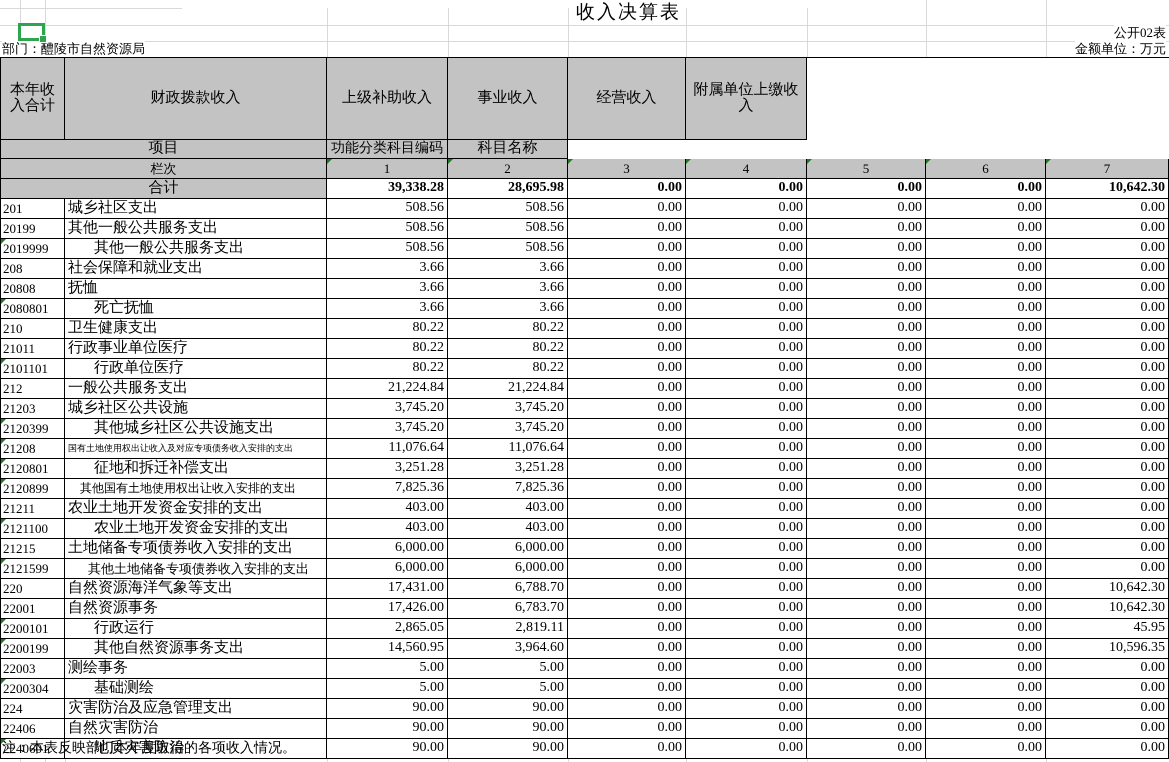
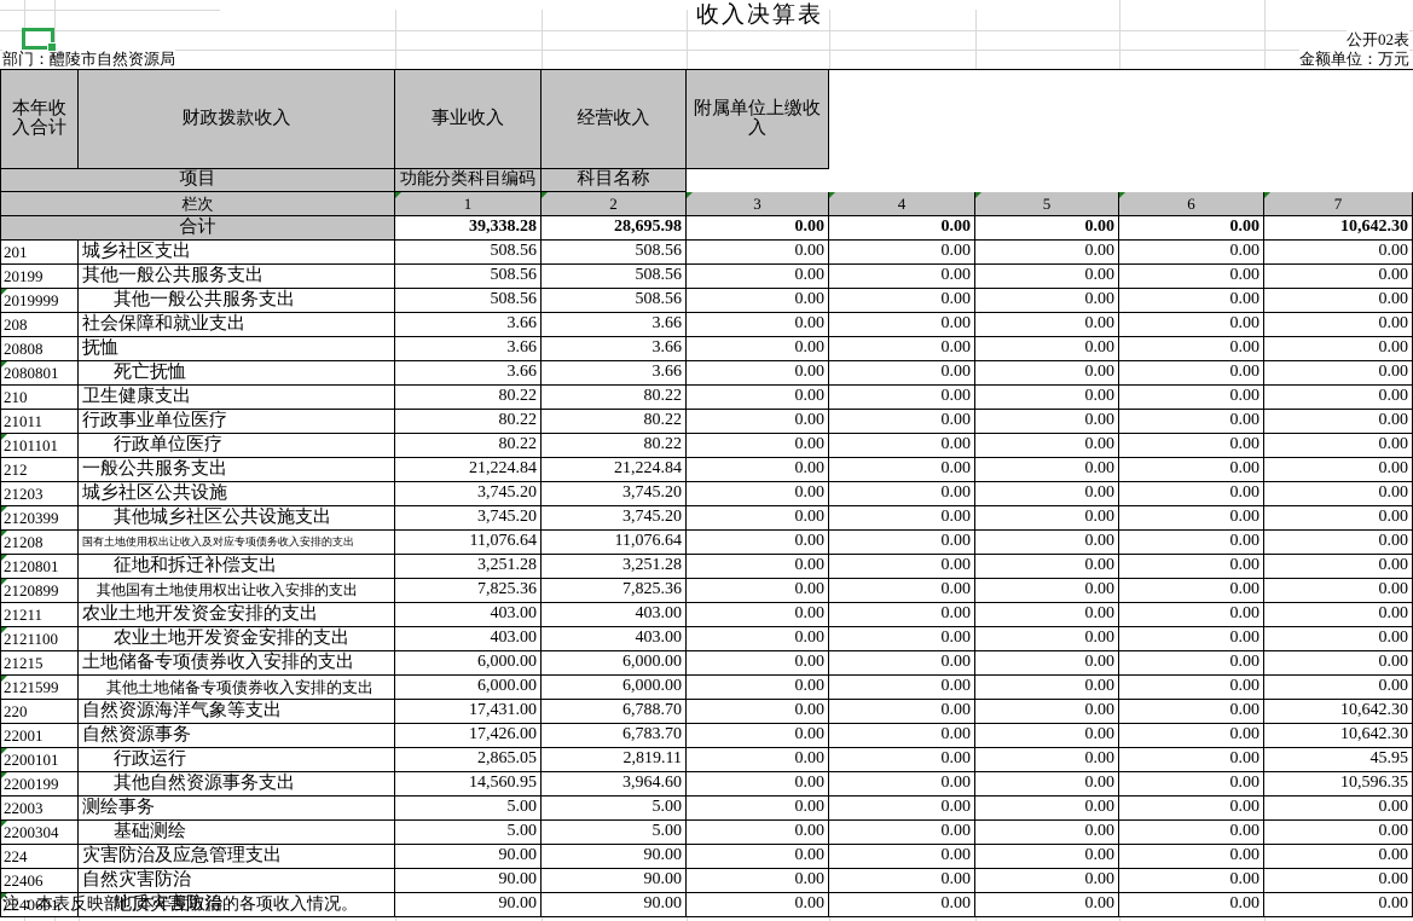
  收入决算表
  公开02表
  部门：醴陵市自然资源局
  金额单位：万元
  项目
  本年收入合计
  财政拨款收入
- 上级补助收入
  事业收入
  经营收入
  附属单位上缴收入
  功能分类科目编码
  科目名称
  栏次
  1
  2
  3
  4
  5
  6
  7
  合计
  39,338.28
  28,695.98
  0.00
  0.00
  0.00
  0.00
  10,642.30
  201
  城乡社区支出
  508.56
  508.56
  0.00
  0.00
  0.00
  0.00
  0.00
  20199
  其他一般公共服务支出
  508.56
  508.56
  0.00
  0.00
  0.00
  0.00
  0.00
  2019999
  其他一般公共服务支出
  508.56
  508.56
  0.00
  0.00
  0.00
  0.00
  0.00
  208
  社会保障和就业支出
  3.66
  3.66
  0.00
  0.00
  0.00
  0.00
  0.00
  20808
  抚恤
  3.66
  3.66
  0.00
  0.00
  0.00
  0.00
  0.00
  2080801
  死亡抚恤
  3.66
  3.66
  0.00
  0.00
  0.00
  0.00
  0.00
  210
  卫生健康支出
  80.22
  80.22
  0.00
  0.00
  0.00
  0.00
  0.00
  21011
  行政事业单位医疗
  80.22
  80.22
  0.00
  0.00
  0.00
  0.00
  0.00
  2101101
  行政单位医疗
  80.22
  80.22
  0.00
  0.00
  0.00
  0.00
  0.00
  212
  一般公共服务支出
  21,224.84
  21,224.84
  0.00
  0.00
  0.00
  0.00
  0.00
  21203
  城乡社区公共设施
  3,745.20
  3,745.20
  0.00
  0.00
  0.00
  0.00
  0.00
  2120399
  其他城乡社区公共设施支出
  3,745.20
  3,745.20
  0.00
  0.00
  0.00
  0.00
  0.00
  21208
  国有土地使用权出让收入及对应专项债务收入安排的支出
  11,076.64
  11,076.64
  0.00
  0.00
  0.00
  0.00
  0.00
  2120801
  征地和拆迁补偿支出
  3,251.28
  3,251.28
  0.00
  0.00
  0.00
  0.00
  0.00
  2120899
  其他国有土地使用权出让收入安排的支出
  7,825.36
  7,825.36
  0.00
  0.00
  0.00
  0.00
  0.00
  21211
  农业土地开发资金安排的支出
  403.00
  403.00
  0.00
  0.00
  0.00
  0.00
  0.00
  2121100
  农业土地开发资金安排的支出
  403.00
  403.00
  0.00
  0.00
  0.00
  0.00
  0.00
  21215
  土地储备专项债券收入安排的支出
  6,000.00
  6,000.00
  0.00
  0.00
  0.00
  0.00
  0.00
  2121599
  其他土地储备专项债券收入安排的支出
  6,000.00
  6,000.00
  0.00
  0.00
  0.00
  0.00
  0.00
  220
  自然资源海洋气象等支出
  17,431.00
  6,788.70
  0.00
  0.00
  0.00
  0.00
  10,642.30
  22001
  自然资源事务
  17,426.00
  6,783.70
  0.00
  0.00
  0.00
  0.00
  10,642.30
  2200101
  行政运行
  2,865.05
  2,819.11
  0.00
  0.00
  0.00
  0.00
  45.95
  2200199
  其他自然资源事务支出
  14,560.95
  3,964.60
  0.00
  0.00
  0.00
  0.00
  10,596.35
  22003
  测绘事务
  5.00
  5.00
  0.00
  0.00
  0.00
  0.00
  0.00
  2200304
  基础测绘
  5.00
  5.00
  0.00
  0.00
  0.00
  0.00
  0.00
  224
  灾害防治及应急管理支出
  90.00
  90.00
  0.00
  0.00
  0.00
  0.00
  0.00
  22406
  自然灾害防治
  90.00
  90.00
  0.00
  0.00
  0.00
  0.00
  0.00
  2240601
  地质灾害防治
  90.00
  90.00
  0.00
  0.00
  0.00
  0.00
  0.00
  注：本表反映部门本年度取得的各项收入情况。
